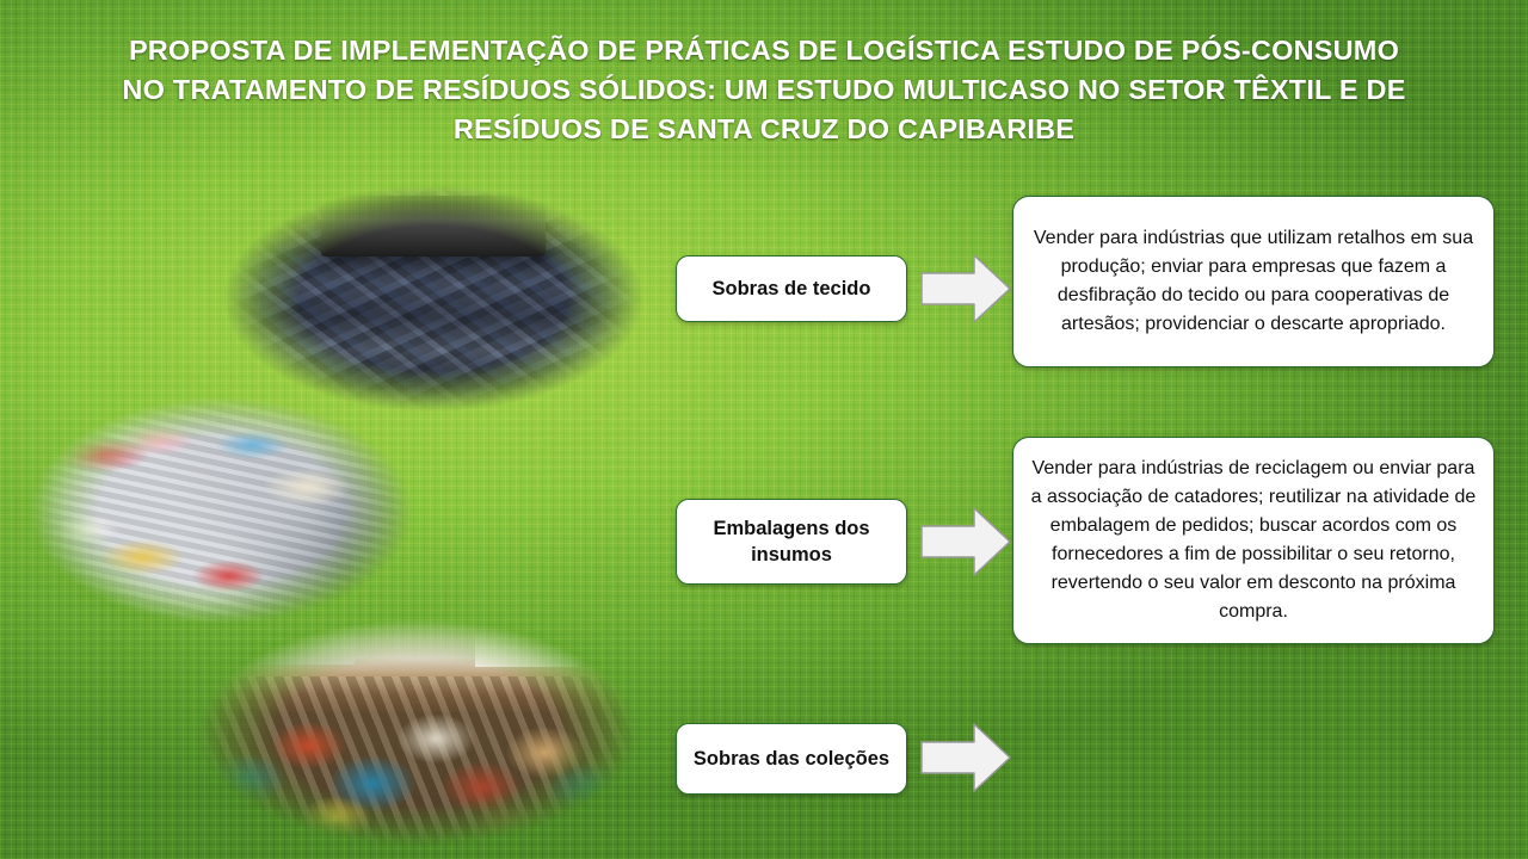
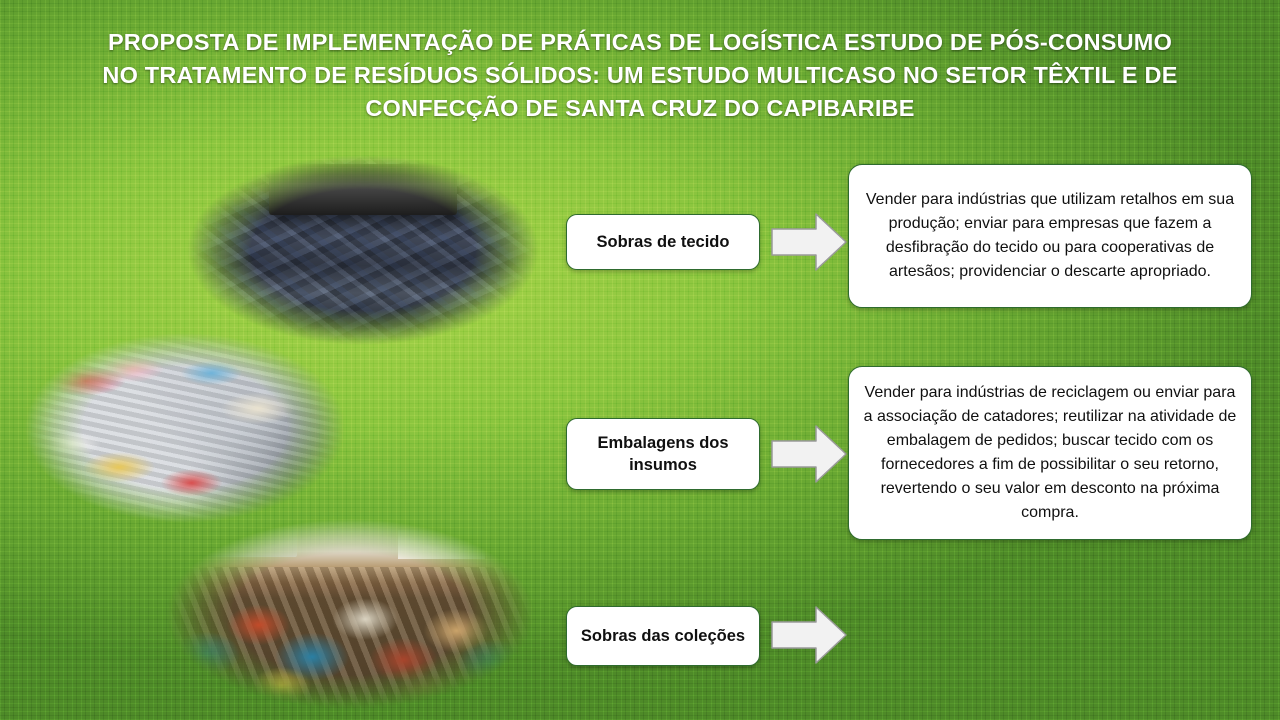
  PROPOSTA DE IMPLEMENTAÇÃO DE PRÁTICAS DE LOGÍSTICA ESTUDO DE PÓS-CONSUMO
  NO TRATAMENTO DE RESÍDUOS SÓLIDOS: UM ESTUDO MULTICASO NO SETOR TÊXTIL E DE
- RESÍDUOS DE SANTA CRUZ DO CAPIBARIBE
+ CONFECÇÃO DE SANTA CRUZ DO CAPIBARIBE
  Sobras de tecido
  Vender para indústrias que utilizam retalhos em sua produção; enviar para empresas que fazem a desfibração do tecido ou para cooperativas de artesãos; providenciar o descarte apropriado.
  Embalagens dos insumos
- Vender para indústrias de reciclagem ou enviar para a associação de catadores; reutilizar na atividade de embalagem de pedidos; buscar acordos com os fornecedores a fim de possibilitar o seu retorno, revertendo o seu valor em desconto na próxima compra.
+ Vender para indústrias de reciclagem ou enviar para a associação de catadores; reutilizar na atividade de embalagem de pedidos; buscar tecido com os fornecedores a fim de possibilitar o seu retorno, revertendo o seu valor em desconto na próxima compra.
  Sobras das coleções
